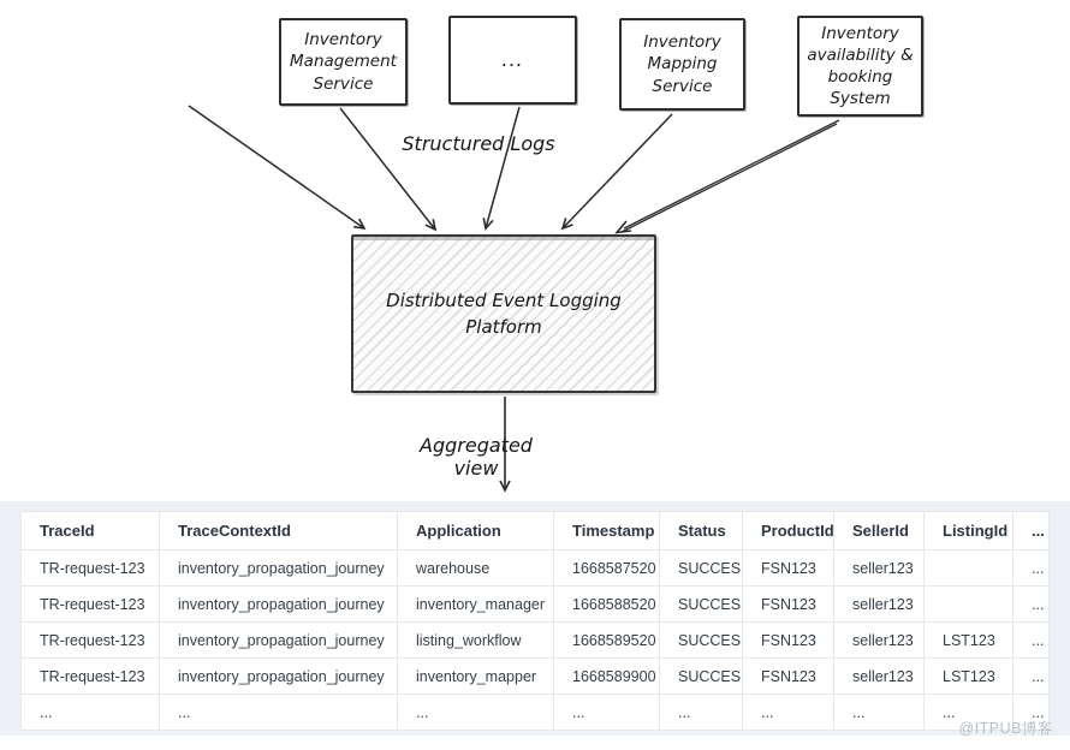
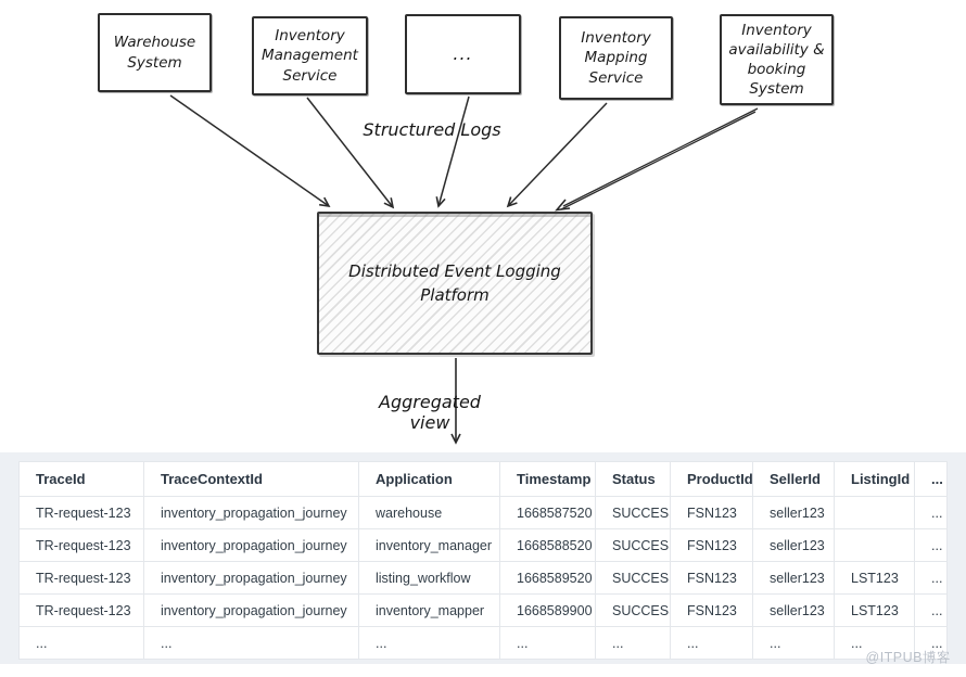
+ Warehouse System
  Inventory Management Service
  ...
  Inventory Mapping Service
  Inventory availability & booking System
  Structured Logs
  Distributed Event Logging Platform
  Aggregated view
  TraceId	TraceContextId	Application	Timestamp	Status	ProductId	SellerId	ListingId	...
  TR-request-123	inventory_propagation_journey	warehouse	1668587520	SUCCES	FSN123	seller123		...
  TR-request-123	inventory_propagation_journey	inventory_manager	1668588520	SUCCES	FSN123	seller123		...
  TR-request-123	inventory_propagation_journey	listing_workflow	1668589520	SUCCES	FSN123	seller123	LST123	...
  TR-request-123	inventory_propagation_journey	inventory_mapper	1668589900	SUCCES	FSN123	seller123	LST123	...
  ...	...	...	...	...	...	...	...	...
  @ITPUB博客
